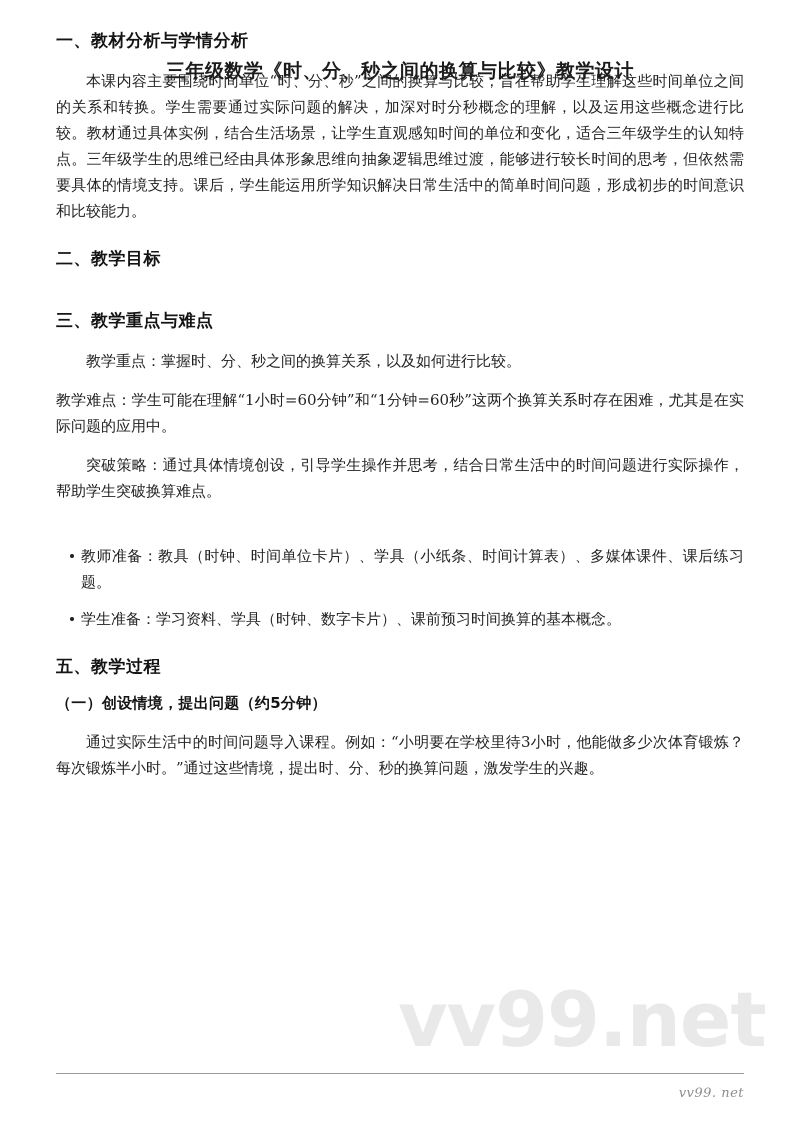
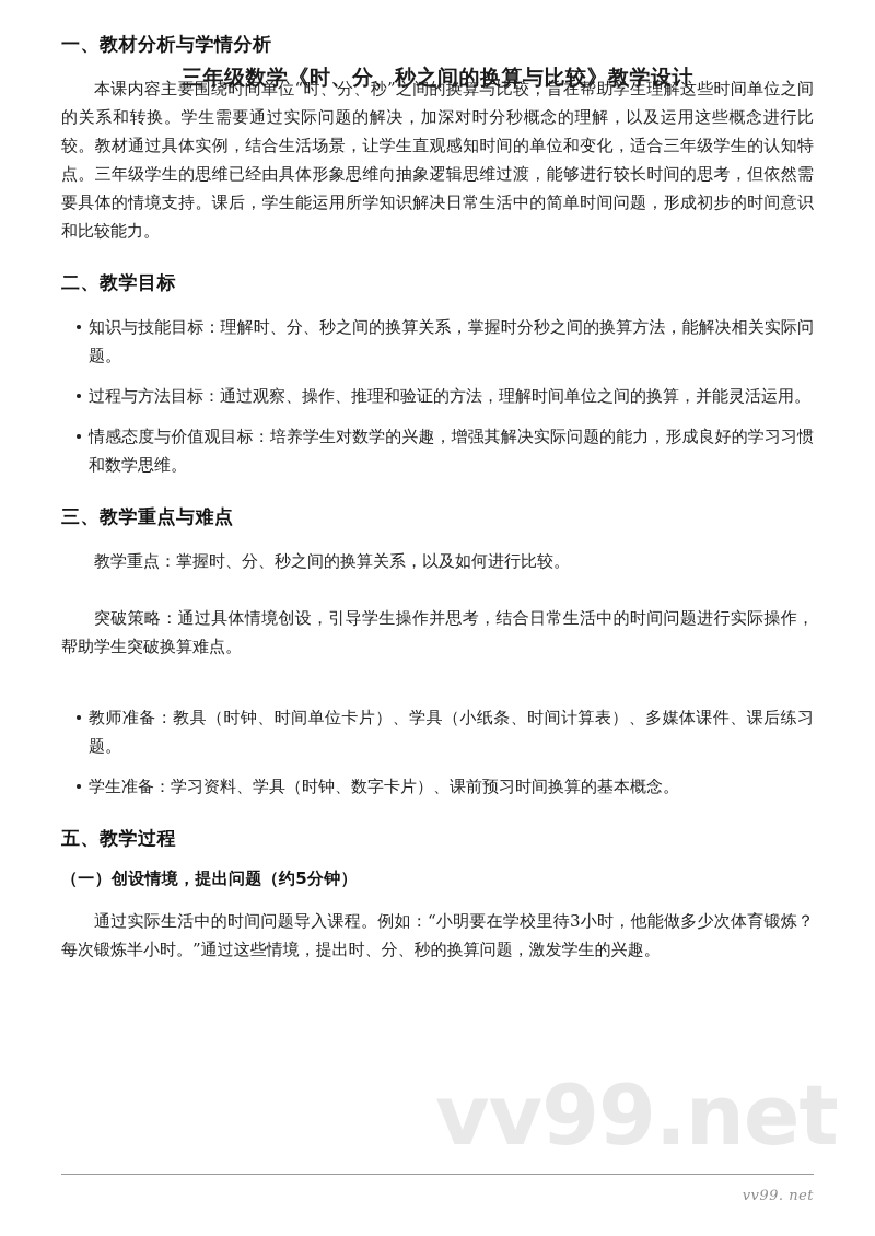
  三年级数学《时、分、秒之间的换算与比较》教学设计
  一、教材分析与学情分析
  本课内容主要围绕时间单位“时、分、秒”之间的换算与比较，旨在帮助学生理解这些时间单位之间的关系和转换。学生需要通过实际问题的解决，加深对时分秒概念的理解，以及运用这些概念进行比较。教材通过具体实例，结合生活场景，让学生直观感知时间的单位和变化，适合三年级学生的认知特点。三年级学生的思维已经由具体形象思维向抽象逻辑思维过渡，能够进行较长时间的思考，但依然需要具体的情境支持。课后，学生能运用所学知识解决日常生活中的简单时间问题，形成初步的时间意识和比较能力。
  二、教学目标
+ 知识与技能目标：理解时、分、秒之间的换算关系，掌握时分秒之间的换算方法，能解决相关实际问题。
+ 过程与方法目标：通过观察、操作、推理和验证的方法，理解时间单位之间的换算，并能灵活运用。
+ 情感态度与价值观目标：培养学生对数学的兴趣，增强其解决实际问题的能力，形成良好的学习习惯和数学思维。
  三、教学重点与难点
  教学重点：掌握时、分、秒之间的换算关系，以及如何进行比较。
- 教学难点：学生可能在理解“1小时=60分钟”和“1分钟=60秒”这两个换算关系时存在困难，尤其是在实际问题的应用中。
  突破策略：通过具体情境创设，引导学生操作并思考，结合日常生活中的时间问题进行实际操作，帮助学生突破换算难点。
  教师准备：教具（时钟、时间单位卡片）、学具（小纸条、时间计算表）、多媒体课件、课后练习题。
  学生准备：学习资料、学具（时钟、数字卡片）、课前预习时间换算的基本概念。
  五、教学过程
  （一）创设情境，提出问题（约5分钟）
  通过实际生活中的时间问题导入课程。例如：“小明要在学校里待3小时，他能做多少次体育锻炼？每次锻炼半小时。”通过这些情境，提出时、分、秒的换算问题，激发学生的兴趣。
  vv99. net
